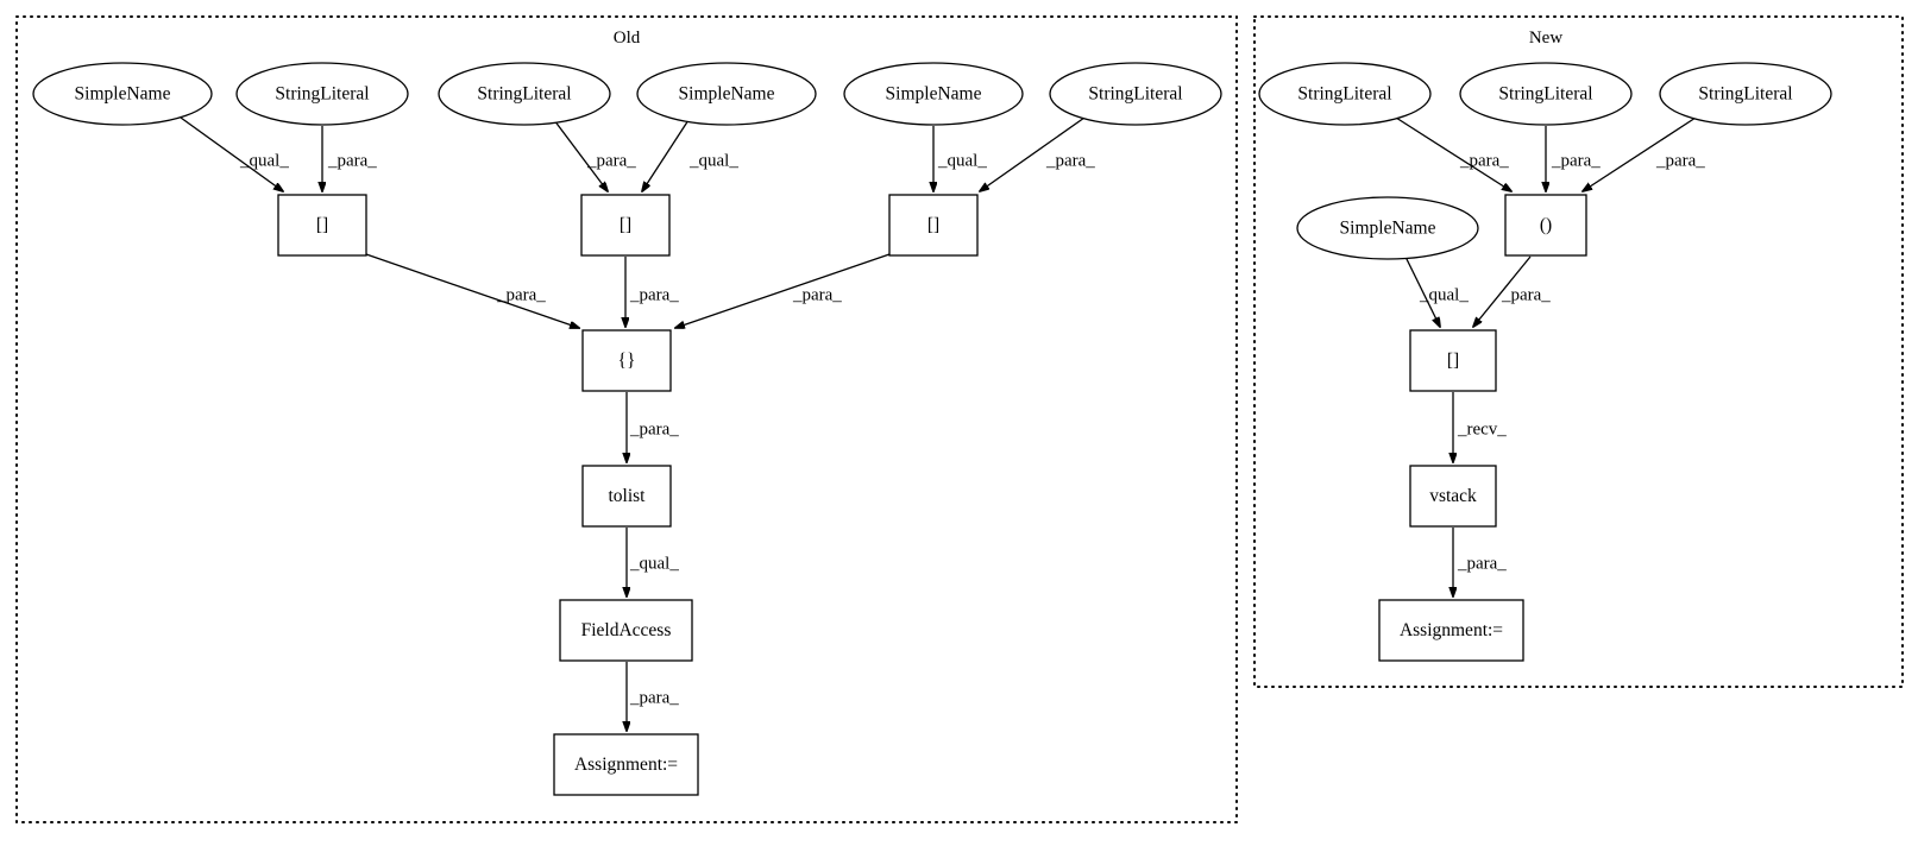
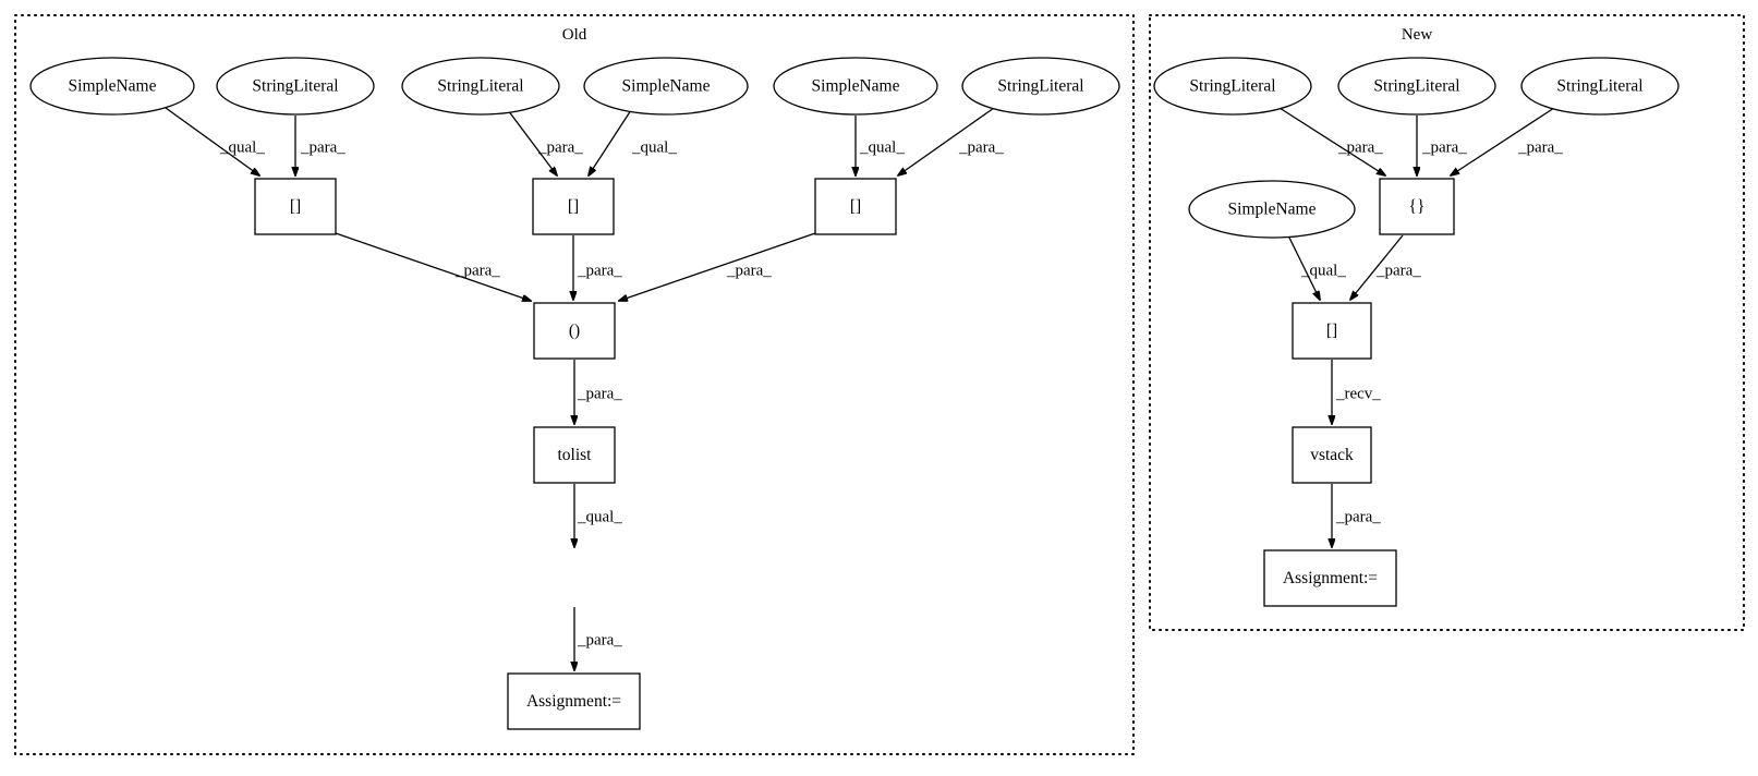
  Old
  New
  _qual_
  _para_
  _para_
  _qual_
  _qual_
  _para_
  _para_
  _para_
  _para_
  _para_
  _qual_
  _para_
  _para_
  _para_
  _para_
  _qual_
  _para_
  _recv_
  _para_
  SimpleName
  StringLiteral
  StringLiteral
  SimpleName
  SimpleName
  StringLiteral
  []
  []
  []
- {}
+ ()
  tolist
- FieldAccess
  Assignment:=
  StringLiteral
  StringLiteral
  StringLiteral
  SimpleName
- ()
+ {}
  []
  vstack
  Assignment:=
